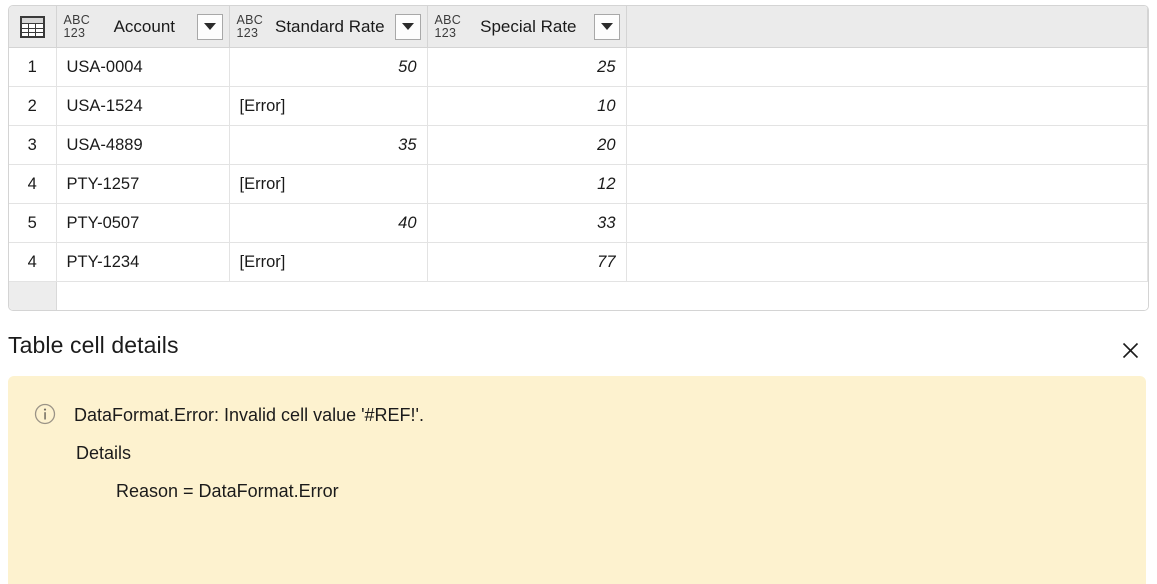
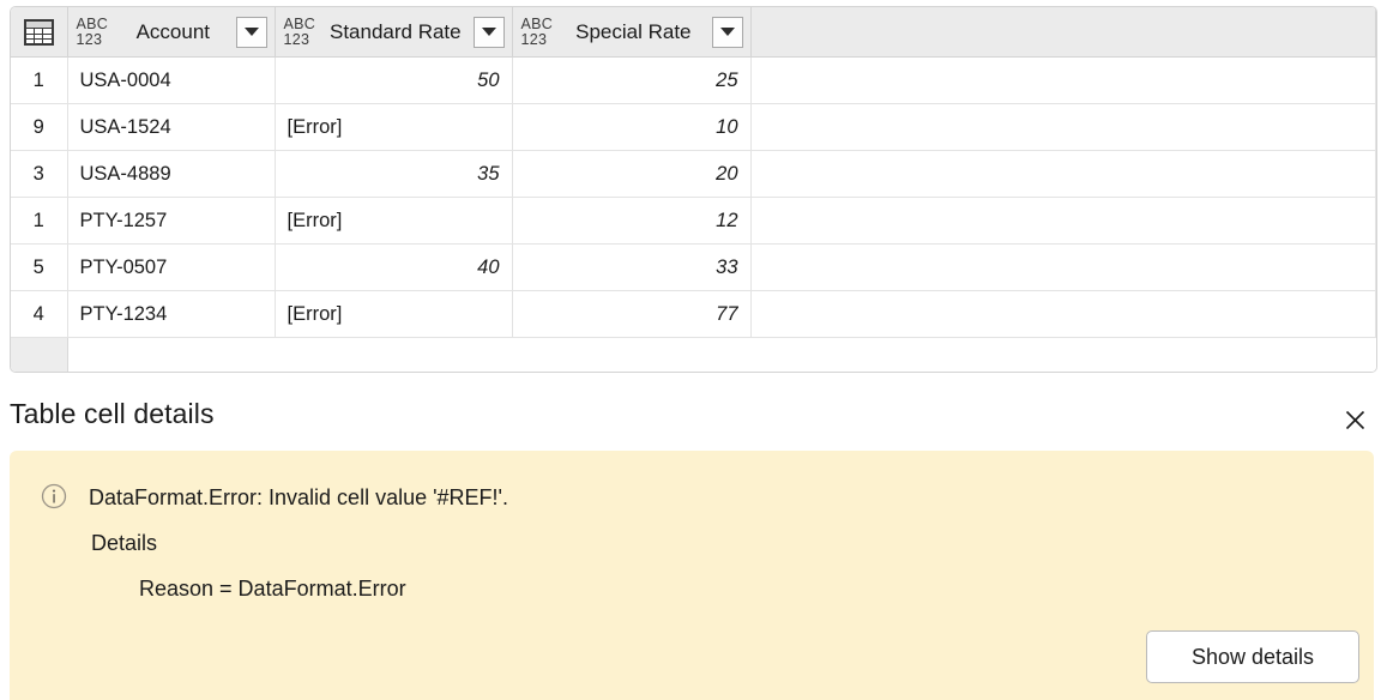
  	ABC 123 Account	ABC 123 Standard Rate	ABC 123 Special Rate
  1	USA-0004	50	25
- 2	USA-1524	[Error]	10
+ 9	USA-1524	[Error]	10
  3	USA-4889	35	20
- 4	PTY-1257	[Error]	12
+ 1	PTY-1257	[Error]	12
  5	PTY-0507	40	33
  4	PTY-1234	[Error]	77
  Table cell details
  DataFormat.Error: Invalid cell value '#REF!'.
  Details
  Reason = DataFormat.Error
+ Show details
